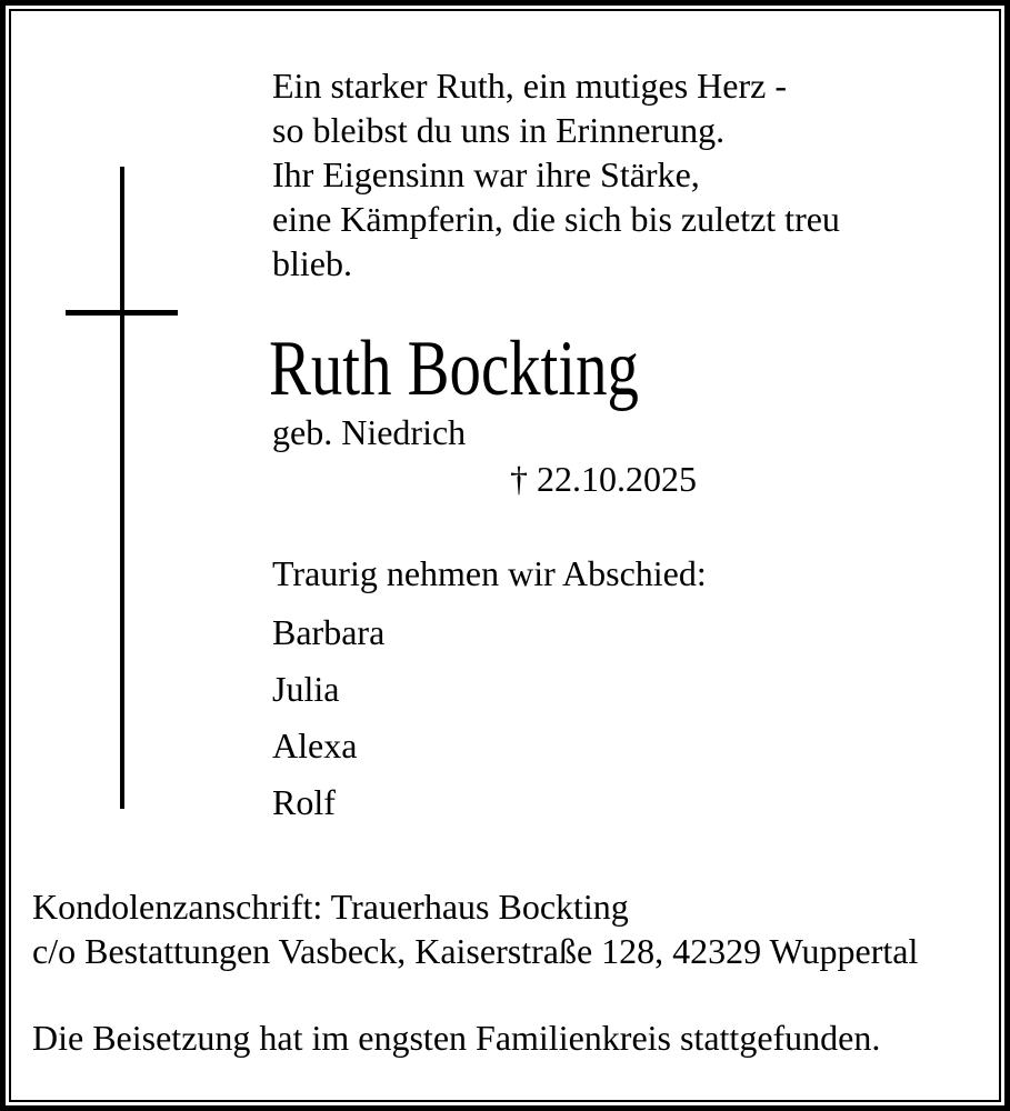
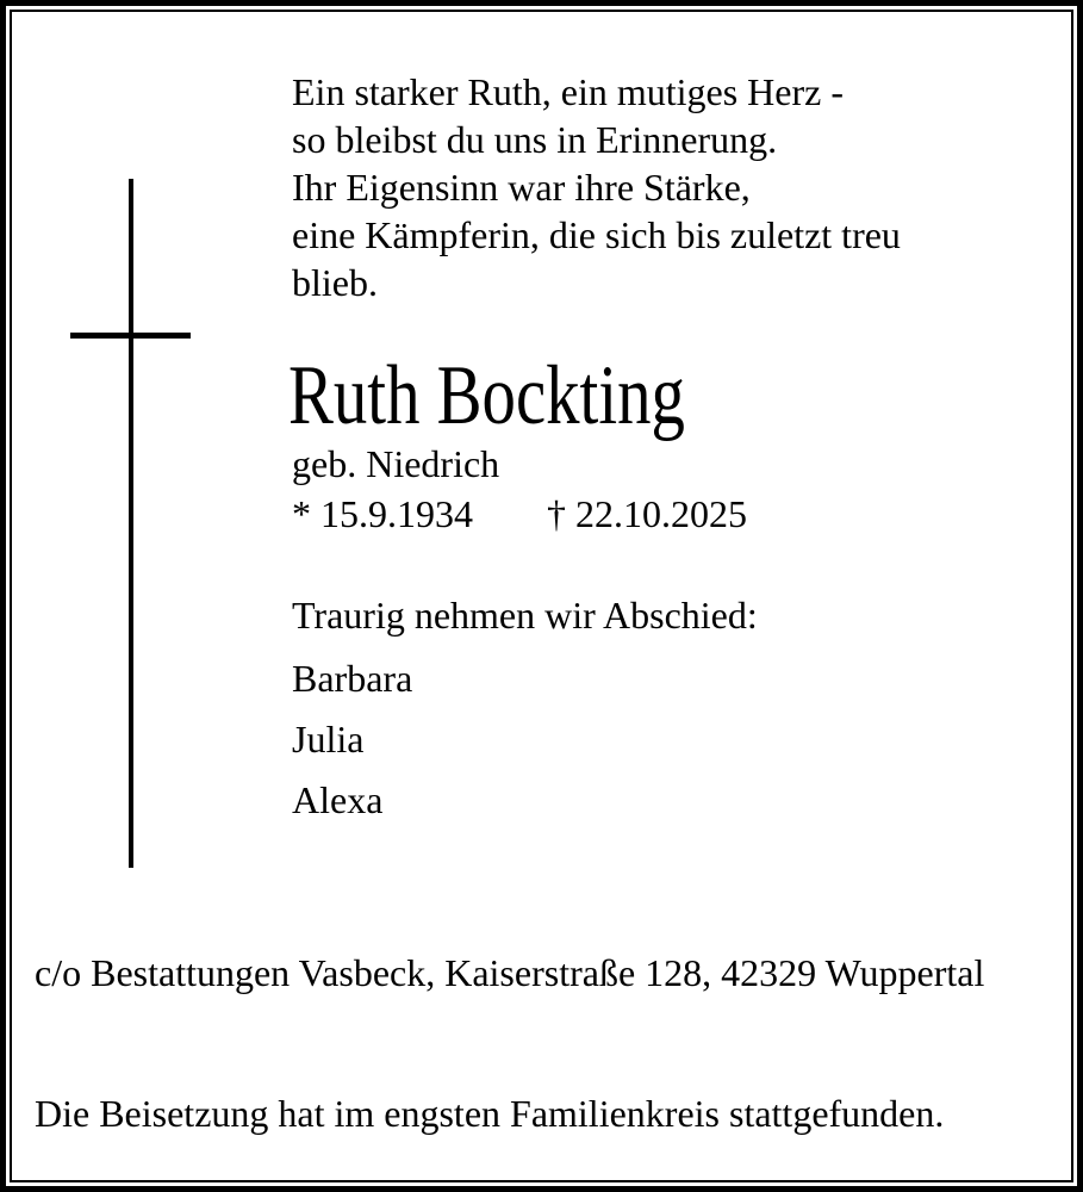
  Ein starker Ruth, ein mutiges Herz -
  so bleibst du uns in Erinnerung.
  Ihr Eigensinn war ihre Stärke,
  eine Kämpferin, die sich bis zuletzt treu
  blieb.
  Ruth Bockting
  geb. Niedrich
+ * 15.9.1934
  † 22.10.2025
  Traurig nehmen wir Abschied:
  Barbara
  Julia
  Alexa
- Rolf
- Kondolenzanschrift: Trauerhaus Bockting
  c/o Bestattungen Vasbeck, Kaiserstraße 128, 42329 Wuppertal
  Die Beisetzung hat im engsten Familienkreis stattgefunden.
